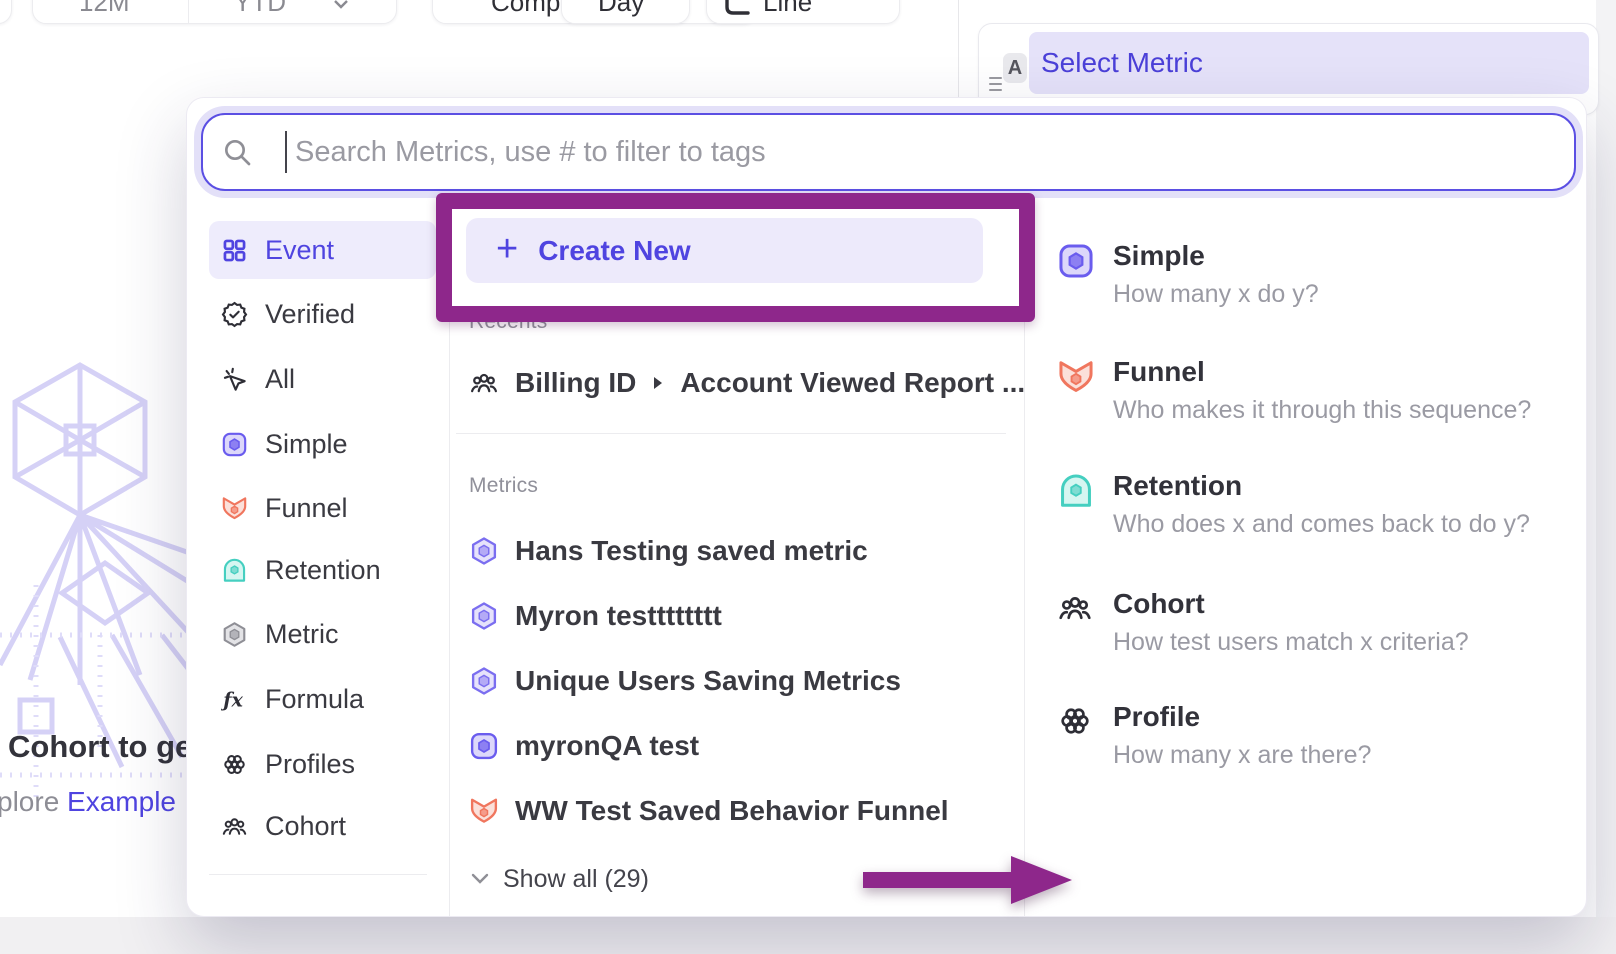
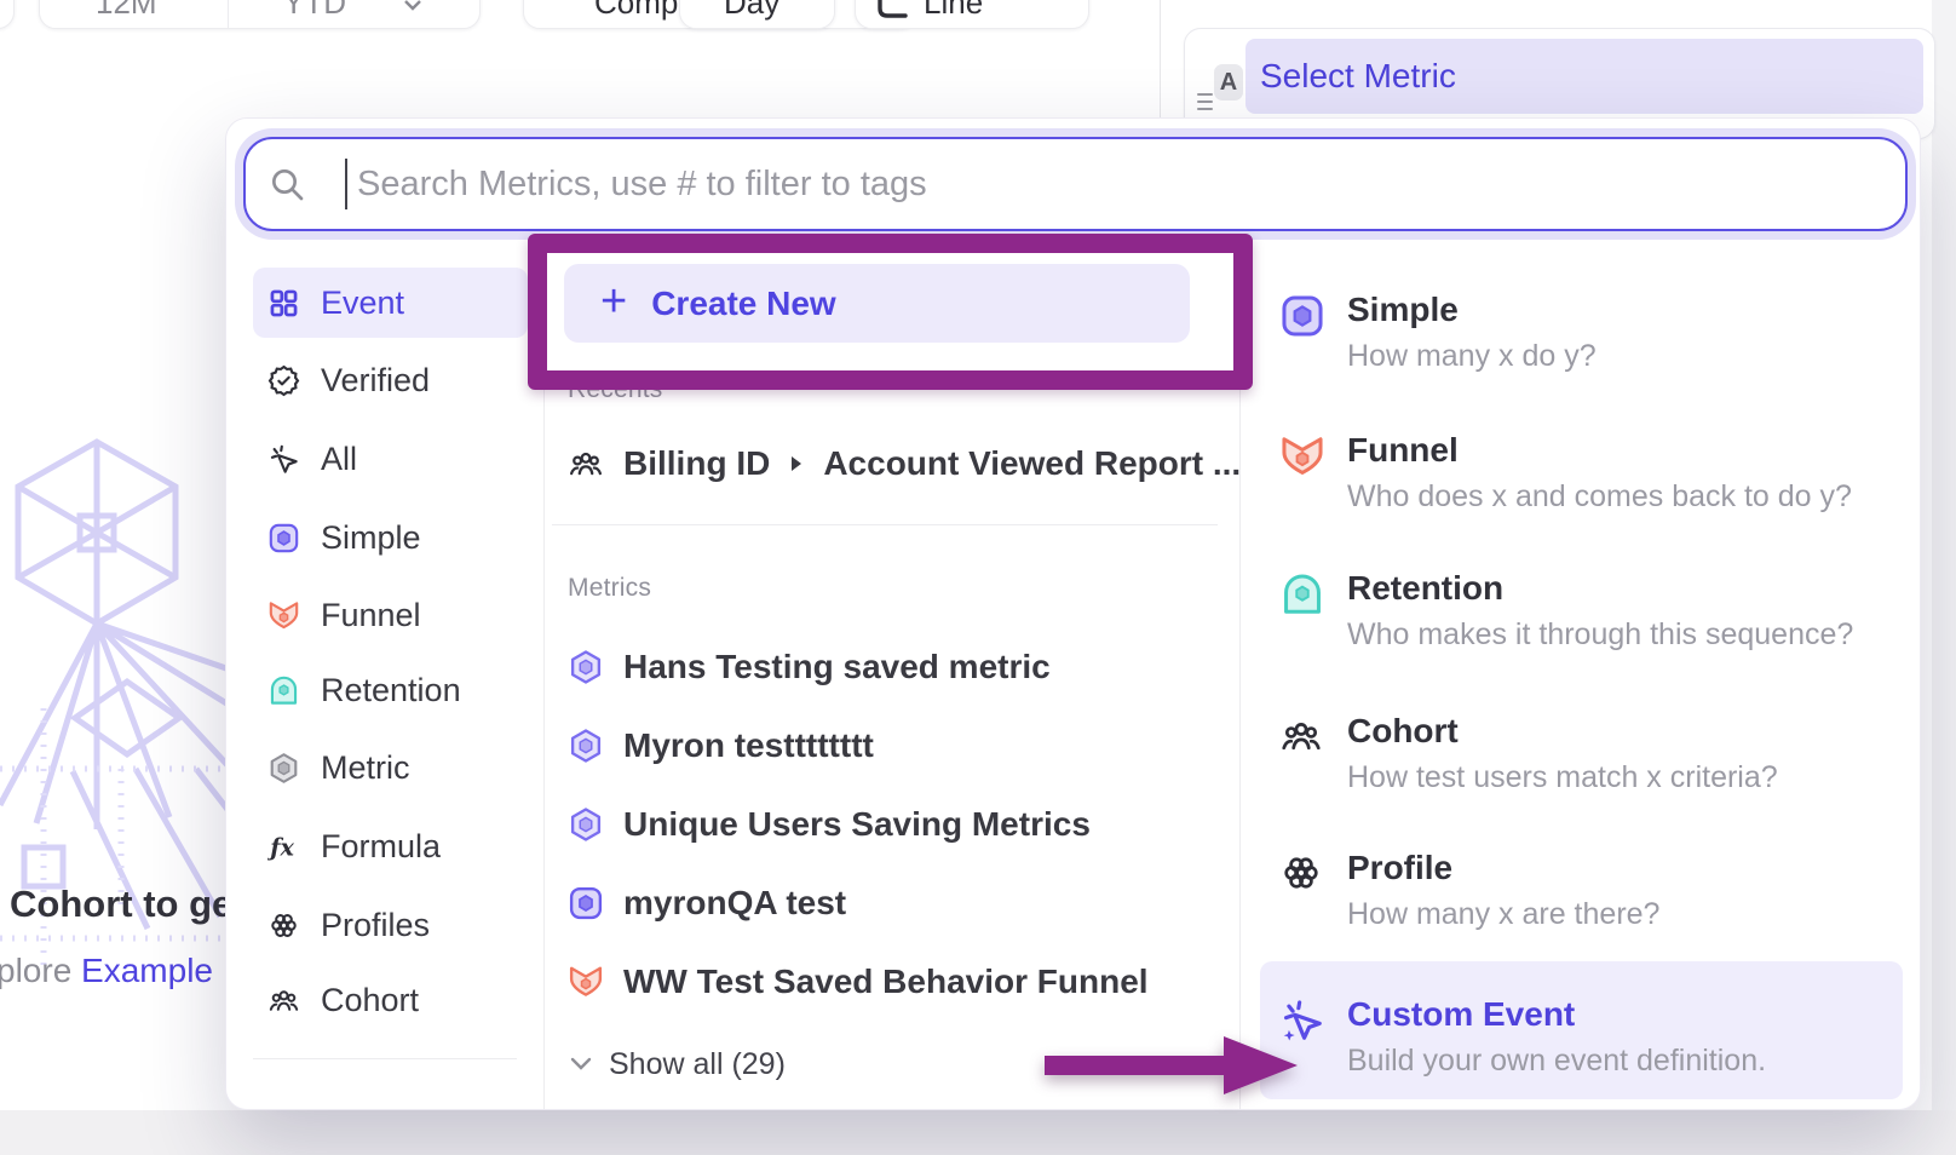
  Cohort to ge
  plore Example
  12M
  YTD
  Day
  Line
  A
  Select Metric
  Search Metrics, use # to filter to tags
  Event
  Verified
  All
  Simple
  Funnel
  Retention
  Metric
  ƒx
  Formula
  Profiles
  Cohort
  +
  Create New
  Recents
  Billing ID
  Account Viewed Report ...
  Metrics
  Hans Testing saved metric
  Myron testttttttt
  Unique Users Saving Metrics
  myronQA test
  WW Test Saved Behavior Funnel
  Show all (29)
  Simple
  How many x do y?
  Funnel
- Who makes it through this sequence?
+ Who does x and comes back to do y?
  Retention
- Who does x and comes back to do y?
+ Who makes it through this sequence?
  Cohort
  How test users match x criteria?
  Profile
  How many x are there?
+ Custom Event
+ Build your own event definition.
